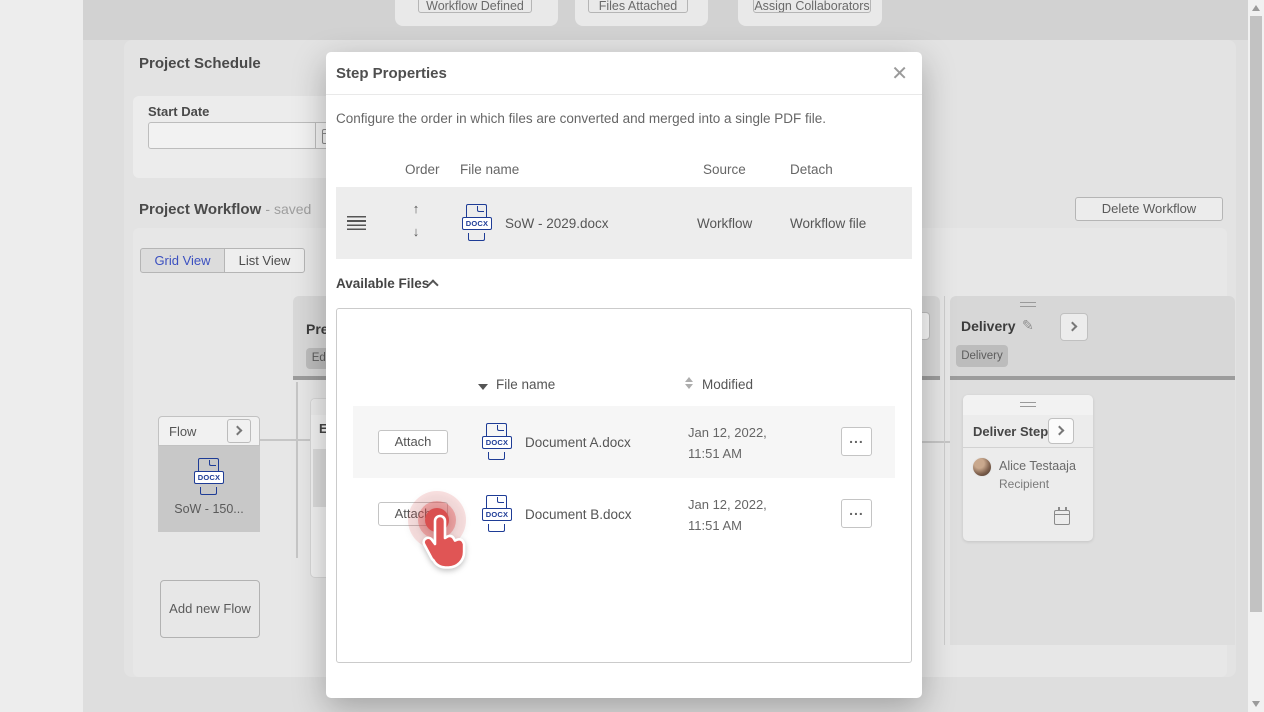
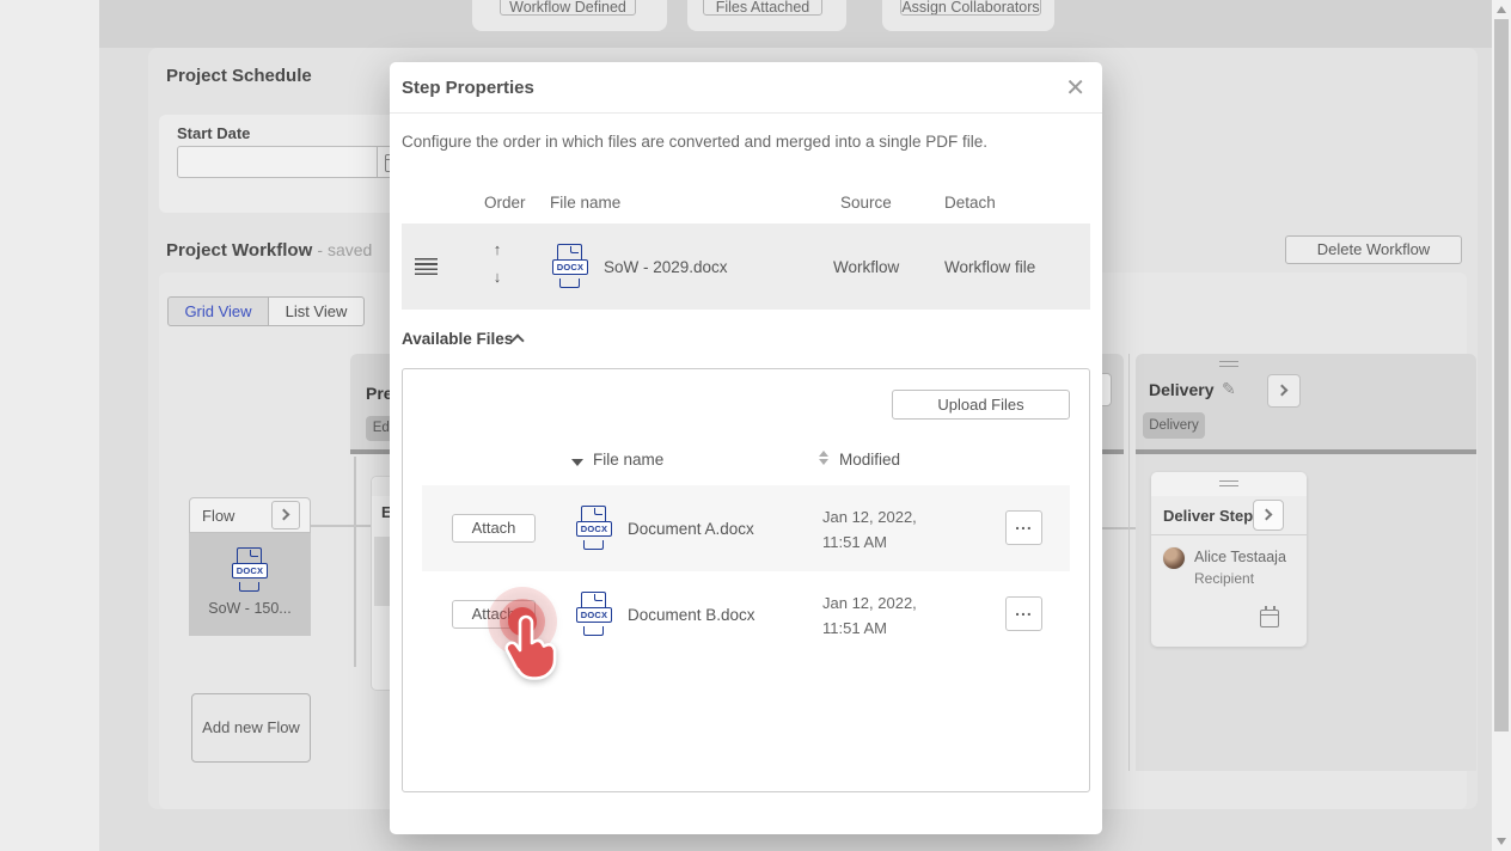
  Workflow Defined
  Files Attached
  Assign Collaborators
  Project Schedule
  Start Date
  Project Workflow - saved
  Delete Workflow
  Grid View
  List View
  Pre
  E
  Flow
  DOCX
  SoW - 150...
  Add new Flow
  Delivery
  ✎
  Delivery
  Deliver Step
  Alice Testaaja
  Recipient
  Step Properties
  ✕
  Configure the order in which files are converted and merged into a single PDF file.
  Order
  File name
  Source
  Detach
  ↑
  ↓
  DOCX
  SoW - 2029.docx
  Workflow
  Workflow file
  Available Files
+ Upload Files
  File name
  Modified
  Attach
  DOCX
  Document A.docx
  Jan 12, 2022,
  11:51 AM
  ...
  Attac
  DOCX
  Document B.docx
  Jan 12, 2022,
  11:51 AM
  ...
